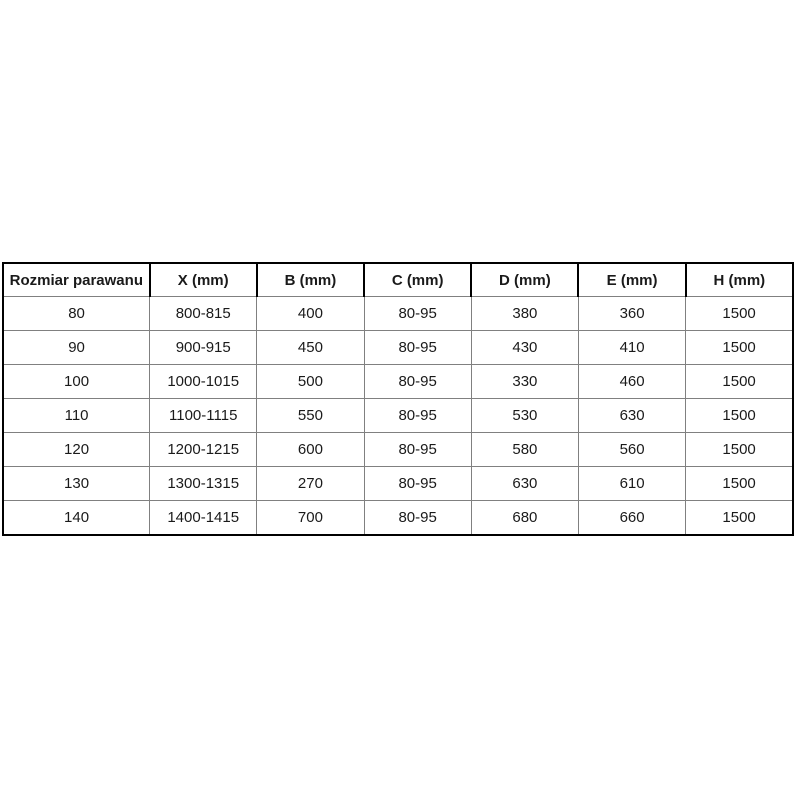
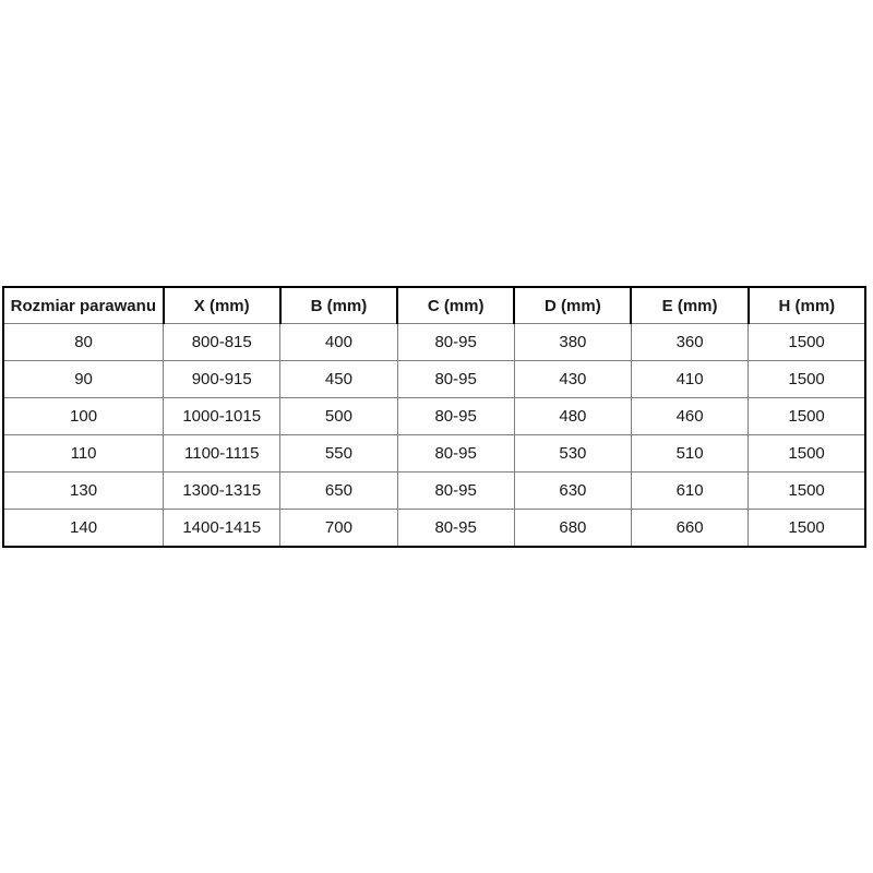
  Rozmiar parawanu	X (mm)	B (mm)	C (mm)	D (mm)	E (mm)	H (mm)
  80	800-815	400	80-95	380	360	1500
  90	900-915	450	80-95	430	410	1500
- 100	1000-1015	500	80-95	330	460	1500
+ 100	1000-1015	500	80-95	480	460	1500
- 110	1100-1115	550	80-95	530	630	1500
+ 110	1100-1115	550	80-95	530	510	1500
- 120	1200-1215	600	80-95	580	560	1500
- 130	1300-1315	270	80-95	630	610	1500
+ 130	1300-1315	650	80-95	630	610	1500
  140	1400-1415	700	80-95	680	660	1500
